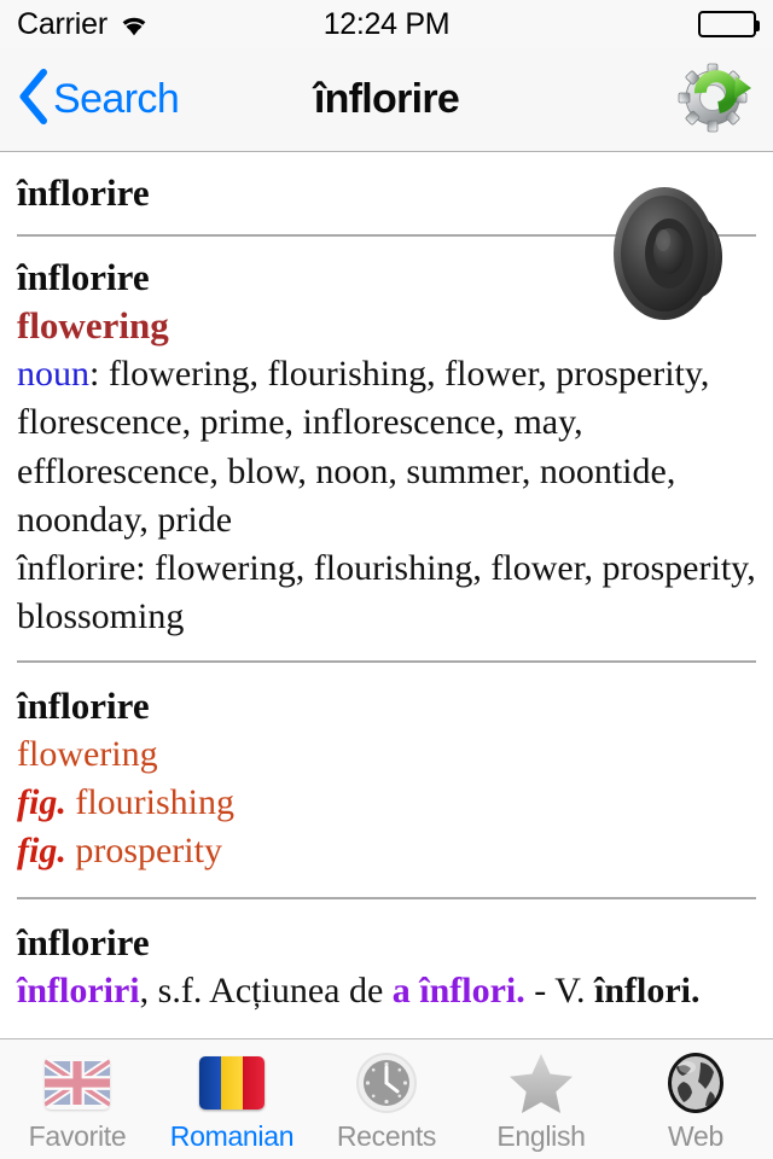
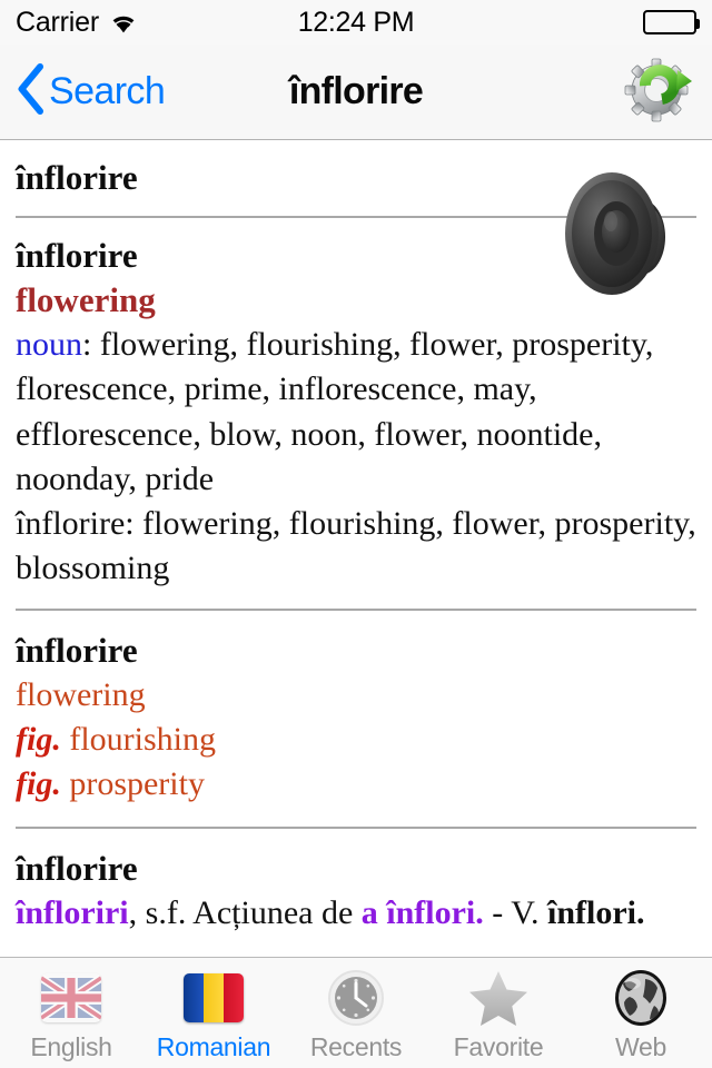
  Carrier
  12:24 PM
  Search
  înflorire
  înflorire
  înflorire
  flowering
- noun: flowering, flourishing, flower, prosperity, florescence, prime, inflorescence, may, efflorescence, blow, noon, summer, noontide, noonday, pride
+ noun: flowering, flourishing, flower, prosperity, florescence, prime, inflorescence, may, efflorescence, blow, noon, flower, noontide, noonday, pride
  înflorire: flowering, flourishing, flower, prosperity, blossoming
  înflorire
  flowering
  fig. flourishing
  fig. prosperity
  înflorire
  înfloriri, s.f. Acțiunea de a înflori. - V. înflori.
- Favorite
+ English
  Romanian
  Recents
- English
+ Favorite
  Web
